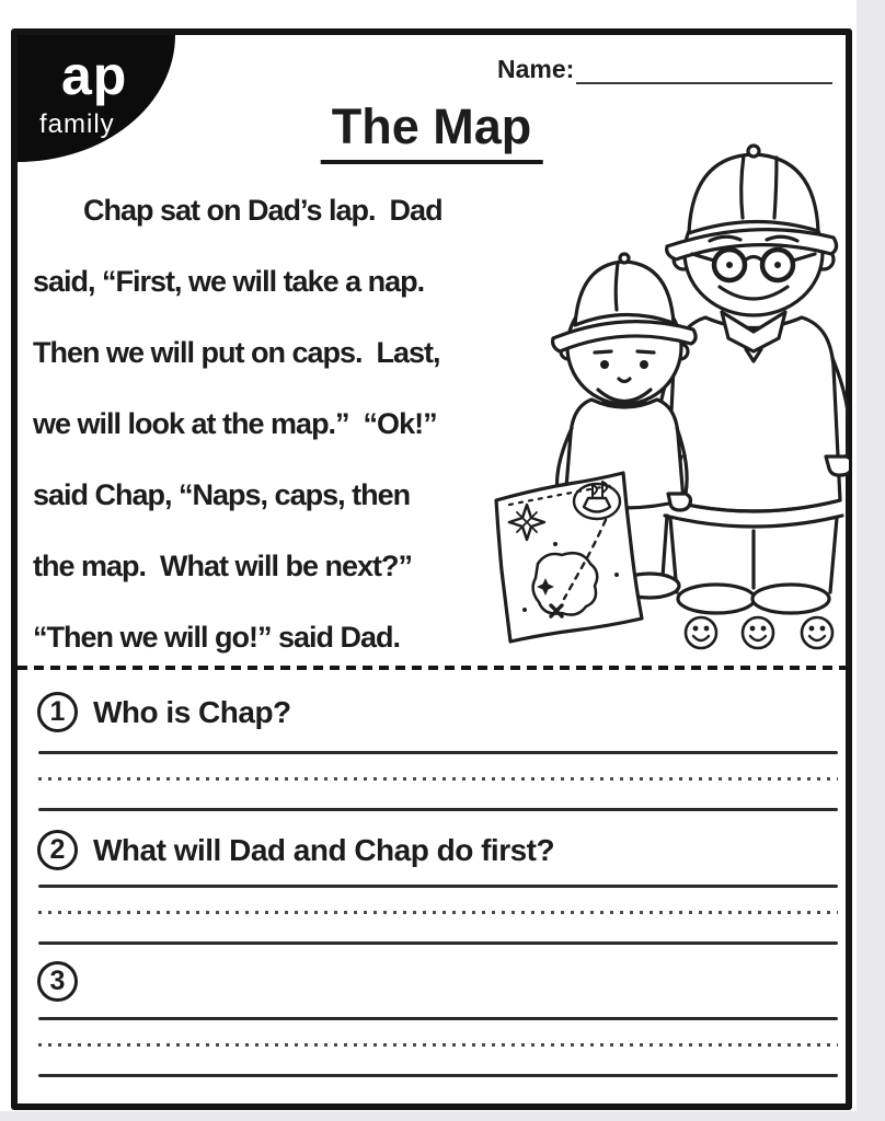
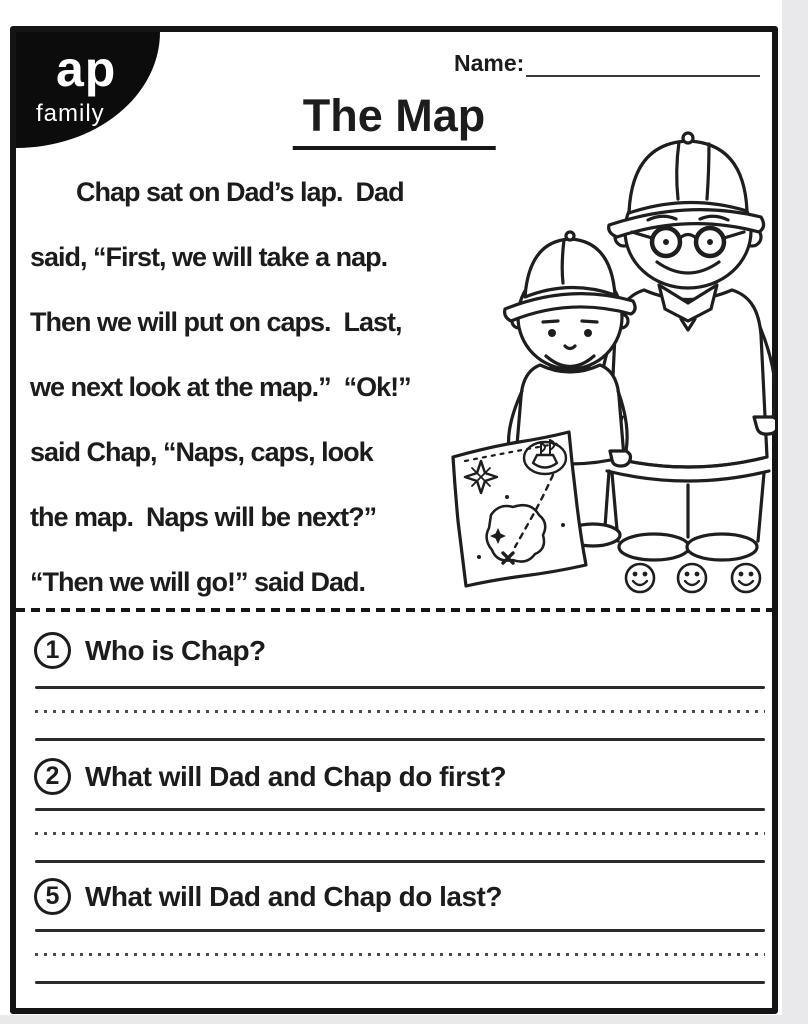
  ap
  family
  Name:
  The Map
  Chap sat on Dad’s lap. Dad
  said, “First, we will take a nap.
  Then we will put on caps. Last,
- we will look at the map.” “Ok!”
+ we next look at the map.” “Ok!”
- said Chap, “Naps, caps, then
+ said Chap, “Naps, caps, look
- the map. What will be next?”
+ the map. Naps will be next?”
  “Then we will go!” said Dad.
  1
  Who is Chap?
  2
  What will Dad and Chap do first?
- 3
+ 5
+ What will Dad and Chap do last?
